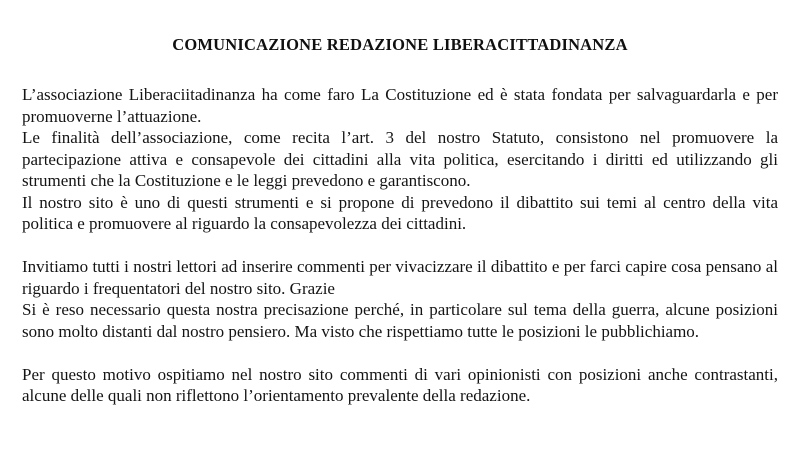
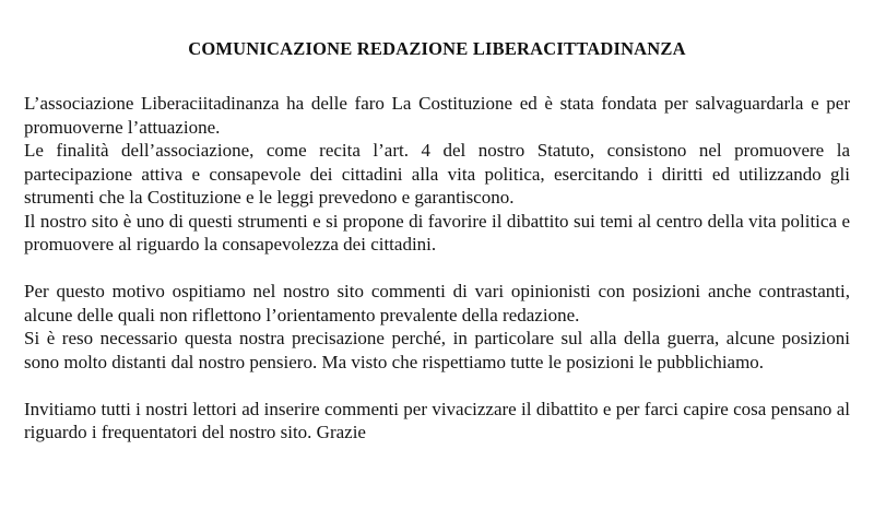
  COMUNICAZIONE REDAZIONE LIBERACITTADINANZA
- L’associazione Liberaciitadinanza ha come faro La Costituzione ed è stata fondata per salvaguardarla e per promuoverne l’attuazione.
+ L’associazione Liberaciitadinanza ha delle faro La Costituzione ed è stata fondata per salvaguardarla e per promuoverne l’attuazione.
- Le finalità dell’associazione, come recita l’art. 3 del nostro Statuto, consistono nel promuovere la partecipazione attiva e consapevole dei cittadini alla vita politica, esercitando i diritti ed utilizzando gli strumenti che la Costituzione e le leggi prevedono e garantiscono.
+ Le finalità dell’associazione, come recita l’art. 4 del nostro Statuto, consistono nel promuovere la partecipazione attiva e consapevole dei cittadini alla vita politica, esercitando i diritti ed utilizzando gli strumenti che la Costituzione e le leggi prevedono e garantiscono.
- Il nostro sito è uno di questi strumenti e si propone di prevedono il dibattito sui temi al centro della vita politica e promuovere al riguardo la consapevolezza dei cittadini.
+ Il nostro sito è uno di questi strumenti e si propone di favorire il dibattito sui temi al centro della vita politica e promuovere al riguardo la consapevolezza dei cittadini.
- Invitiamo tutti i nostri lettori ad inserire commenti per vivacizzare il dibattito e per farci capire cosa pensano al riguardo i frequentatori del nostro sito. Grazie
+ Per questo motivo ospitiamo nel nostro sito commenti di vari opinionisti con posizioni anche contrastanti, alcune delle quali non riflettono l’orientamento prevalente della redazione.
- Si è reso necessario questa nostra precisazione perché, in particolare sul tema della guerra, alcune posizioni sono molto distanti dal nostro pensiero. Ma visto che rispettiamo tutte le posizioni le pubblichiamo.
+ Si è reso necessario questa nostra precisazione perché, in particolare sul alla della guerra, alcune posizioni sono molto distanti dal nostro pensiero. Ma visto che rispettiamo tutte le posizioni le pubblichiamo.
- Per questo motivo ospitiamo nel nostro sito commenti di vari opinionisti con posizioni anche contrastanti, alcune delle quali non riflettono l’orientamento prevalente della redazione.
+ Invitiamo tutti i nostri lettori ad inserire commenti per vivacizzare il dibattito e per farci capire cosa pensano al riguardo i frequentatori del nostro sito. Grazie
